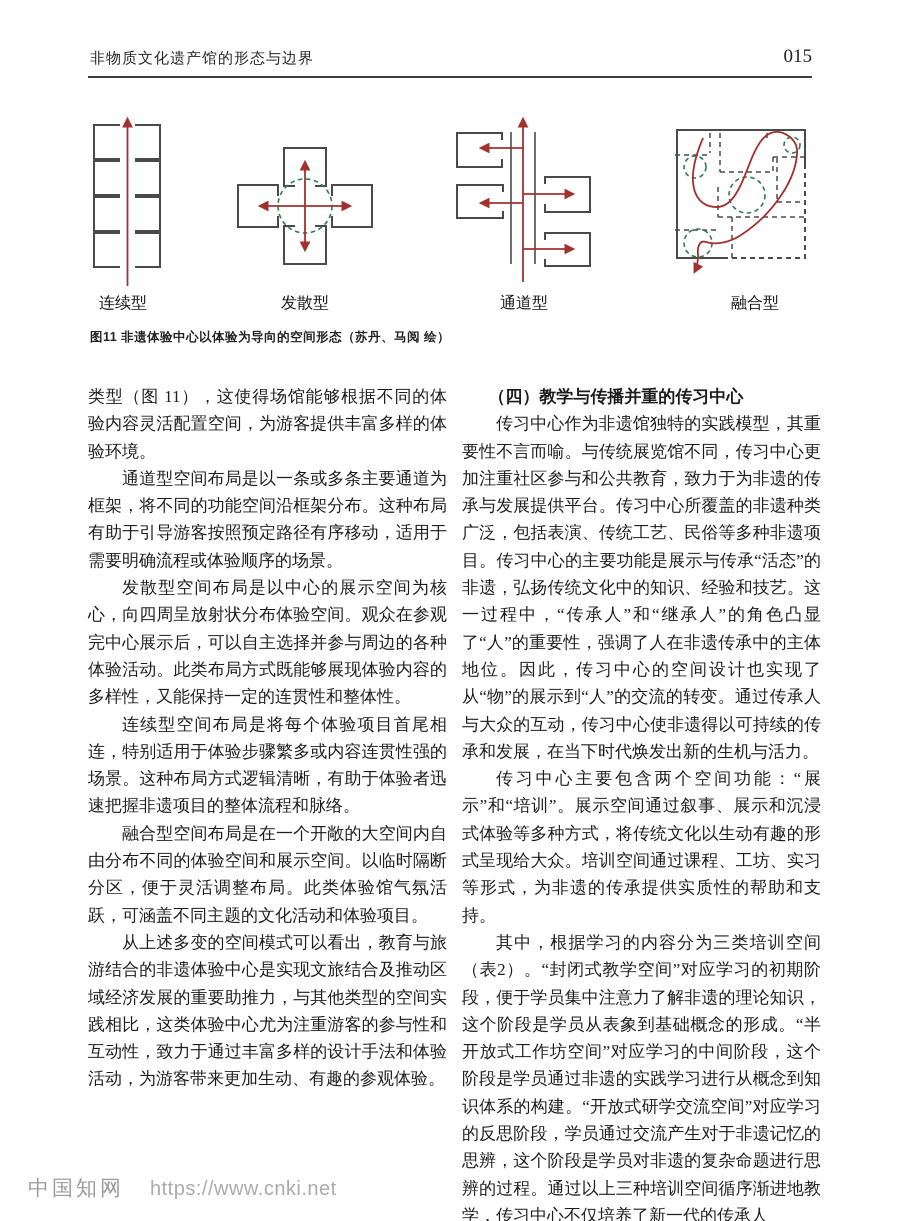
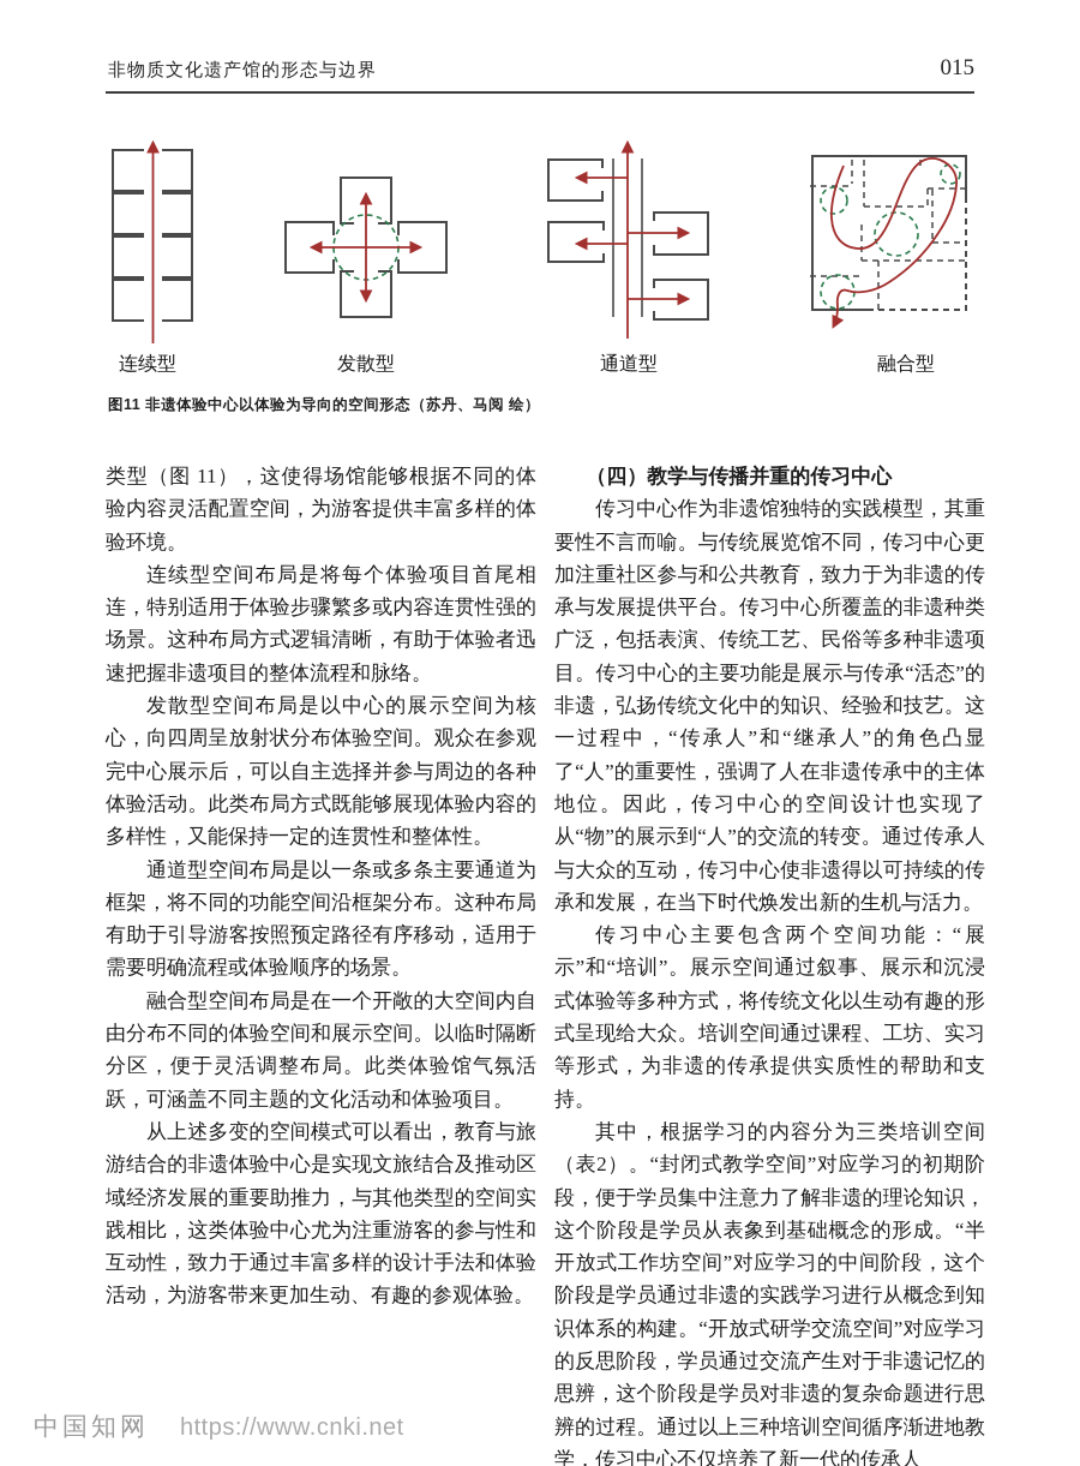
  非物质文化遗产馆的形态与边界
  015
  连续型
  发散型
  通道型
  融合型
  图11 非遗体验中心以体验为导向的空间形态（苏丹、马阅 绘）
  类型（图 11），这使得场馆能够根据不同的体验内容灵活配置空间，为游客提供丰富多样的体验环境。
- 通道型空间布局是以一条或多条主要通道为框架，将不同的功能空间沿框架分布。这种布局有助于引导游客按照预定路径有序移动，适用于需要明确流程或体验顺序的场景。
+ 连续型空间布局是将每个体验项目首尾相连，特别适用于体验步骤繁多或内容连贯性强的场景。这种布局方式逻辑清晰，有助于体验者迅速把握非遗项目的整体流程和脉络。
  发散型空间布局是以中心的展示空间为核心，向四周呈放射状分布体验空间。观众在参观完中心展示后，可以自主选择并参与周边的各种体验活动。此类布局方式既能够展现体验内容的多样性，又能保持一定的连贯性和整体性。
- 连续型空间布局是将每个体验项目首尾相连，特别适用于体验步骤繁多或内容连贯性强的场景。这种布局方式逻辑清晰，有助于体验者迅速把握非遗项目的整体流程和脉络。
+ 通道型空间布局是以一条或多条主要通道为框架，将不同的功能空间沿框架分布。这种布局有助于引导游客按照预定路径有序移动，适用于需要明确流程或体验顺序的场景。
  融合型空间布局是在一个开敞的大空间内自由分布不同的体验空间和展示空间。以临时隔断分区，便于灵活调整布局。此类体验馆气氛活跃，可涵盖不同主题的文化活动和体验项目。
  从上述多变的空间模式可以看出，教育与旅游结合的非遗体验中心是实现文旅结合及推动区域经济发展的重要助推力，与其他类型的空间实践相比，这类体验中心尤为注重游客的参与性和互动性，致力于通过丰富多样的设计手法和体验活动，为游客带来更加生动、有趣的参观体验。
  （四）教学与传播并重的传习中心
  传习中心作为非遗馆独特的实践模型，其重要性不言而喻。与传统展览馆不同，传习中心更加注重社区参与和公共教育，致力于为非遗的传承与发展提供平台。传习中心所覆盖的非遗种类广泛，包括表演、传统工艺、民俗等多种非遗项目。传习中心的主要功能是展示与传承“活态”的非遗，弘扬传统文化中的知识、经验和技艺。这一过程中，“传承人”和“继承人”的角色凸显了“人”的重要性，强调了人在非遗传承中的主体地位。因此，传习中心的空间设计也实现了从“物”的展示到“人”的交流的转变。通过传承人与大众的互动，传习中心使非遗得以可持续的传承和发展，在当下时代焕发出新的生机与活力。
  传习中心主要包含两个空间功能：“展示”和“培训”。展示空间通过叙事、展示和沉浸式体验等多种方式，将传统文化以生动有趣的形式呈现给大众。培训空间通过课程、工坊、实习等形式，为非遗的传承提供实质性的帮助和支持。
  其中，根据学习的内容分为三类培训空间（表2）。“封闭式教学空间”对应学习的初期阶段，便于学员集中注意力了解非遗的理论知识，这个阶段是学员从表象到基础概念的形成。“半开放式工作坊空间”对应学习的中间阶段，这个阶段是学员通过非遗的实践学习进行从概念到知识体系的构建。“开放式研学交流空间”对应学习的反思阶段，学员通过交流产生对于非遗记忆的思辨，这个阶段是学员对非遗的复杂命题进行思辨的过程。通过以上三种培训空间循序渐进地教学，传习中心不仅培养了新一代的传承人
  中国知网
  https://www.cnki.net
